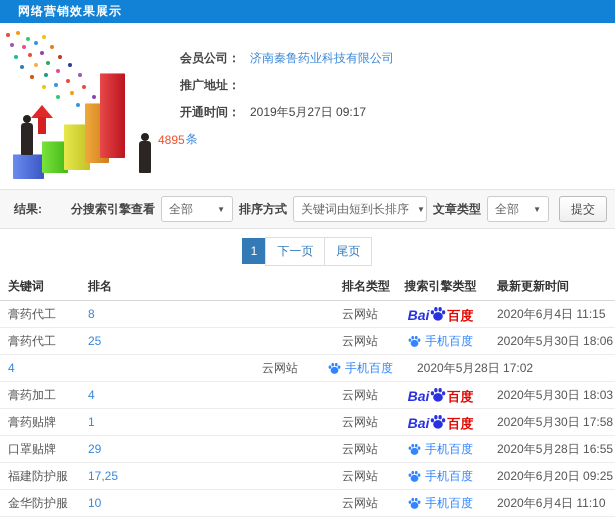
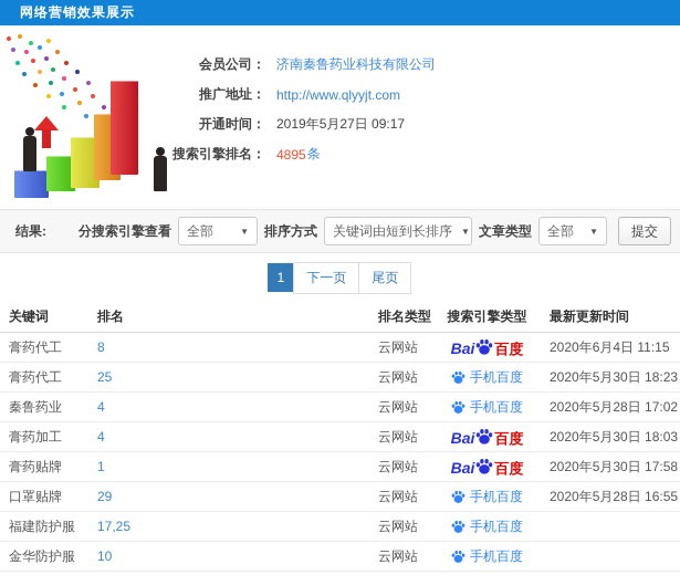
  网络营销效果展示
  会员公司：
  济南秦鲁药业科技有限公司
  推广地址：
+ http://www.qlyyjt.com
  开通时间：
  2019年5月27日 09:17
+ 搜索引擎排名：
  4895
  条
  结果:
  分搜索引擎查看
  全部
  ▼
  排序方式
  关键词由短到长排序
  ▼
  文章类型
  全部
  ▼
  提交
  1
  下一页
  尾页
  关键词
  排名
  排名类型
  搜索引擎类型
  最新更新时间
  膏药代工
  8
  云网站
  Bai
  百度
  2020年6月4日 11:15
  膏药代工
  25
  云网站
  手机百度
- 2020年5月30日 18:06
+ 2020年5月30日 18:23
+ 秦鲁药业
  4
  云网站
  手机百度
  2020年5月28日 17:02
  膏药加工
  4
  云网站
  Bai
  百度
  2020年5月30日 18:03
  膏药贴牌
  1
  云网站
  Bai
  百度
  2020年5月30日 17:58
  口罩贴牌
  29
  云网站
  手机百度
  2020年5月28日 16:55
  福建防护服
  17,25
  云网站
  手机百度
- 2020年6月20日 09:25
  金华防护服
  10
  云网站
  手机百度
- 2020年6月4日 11:10
